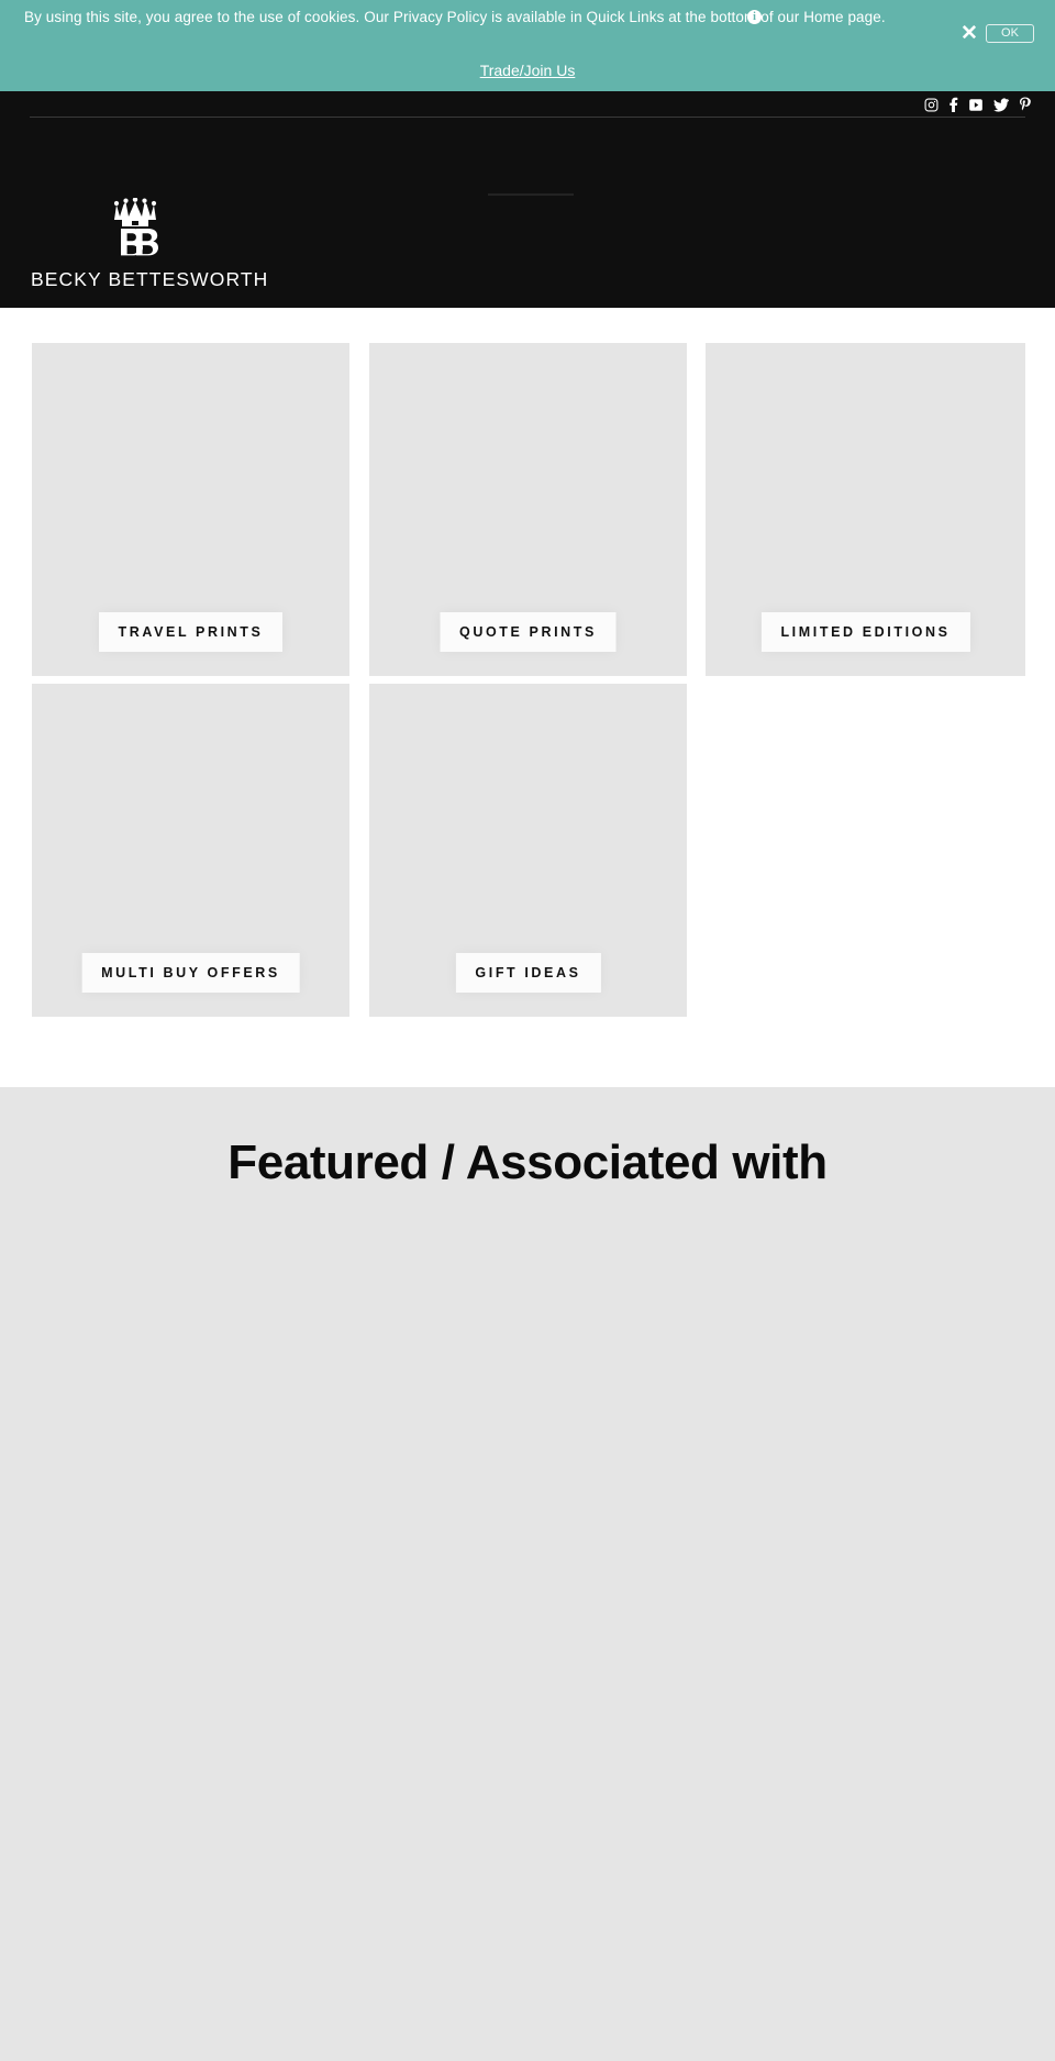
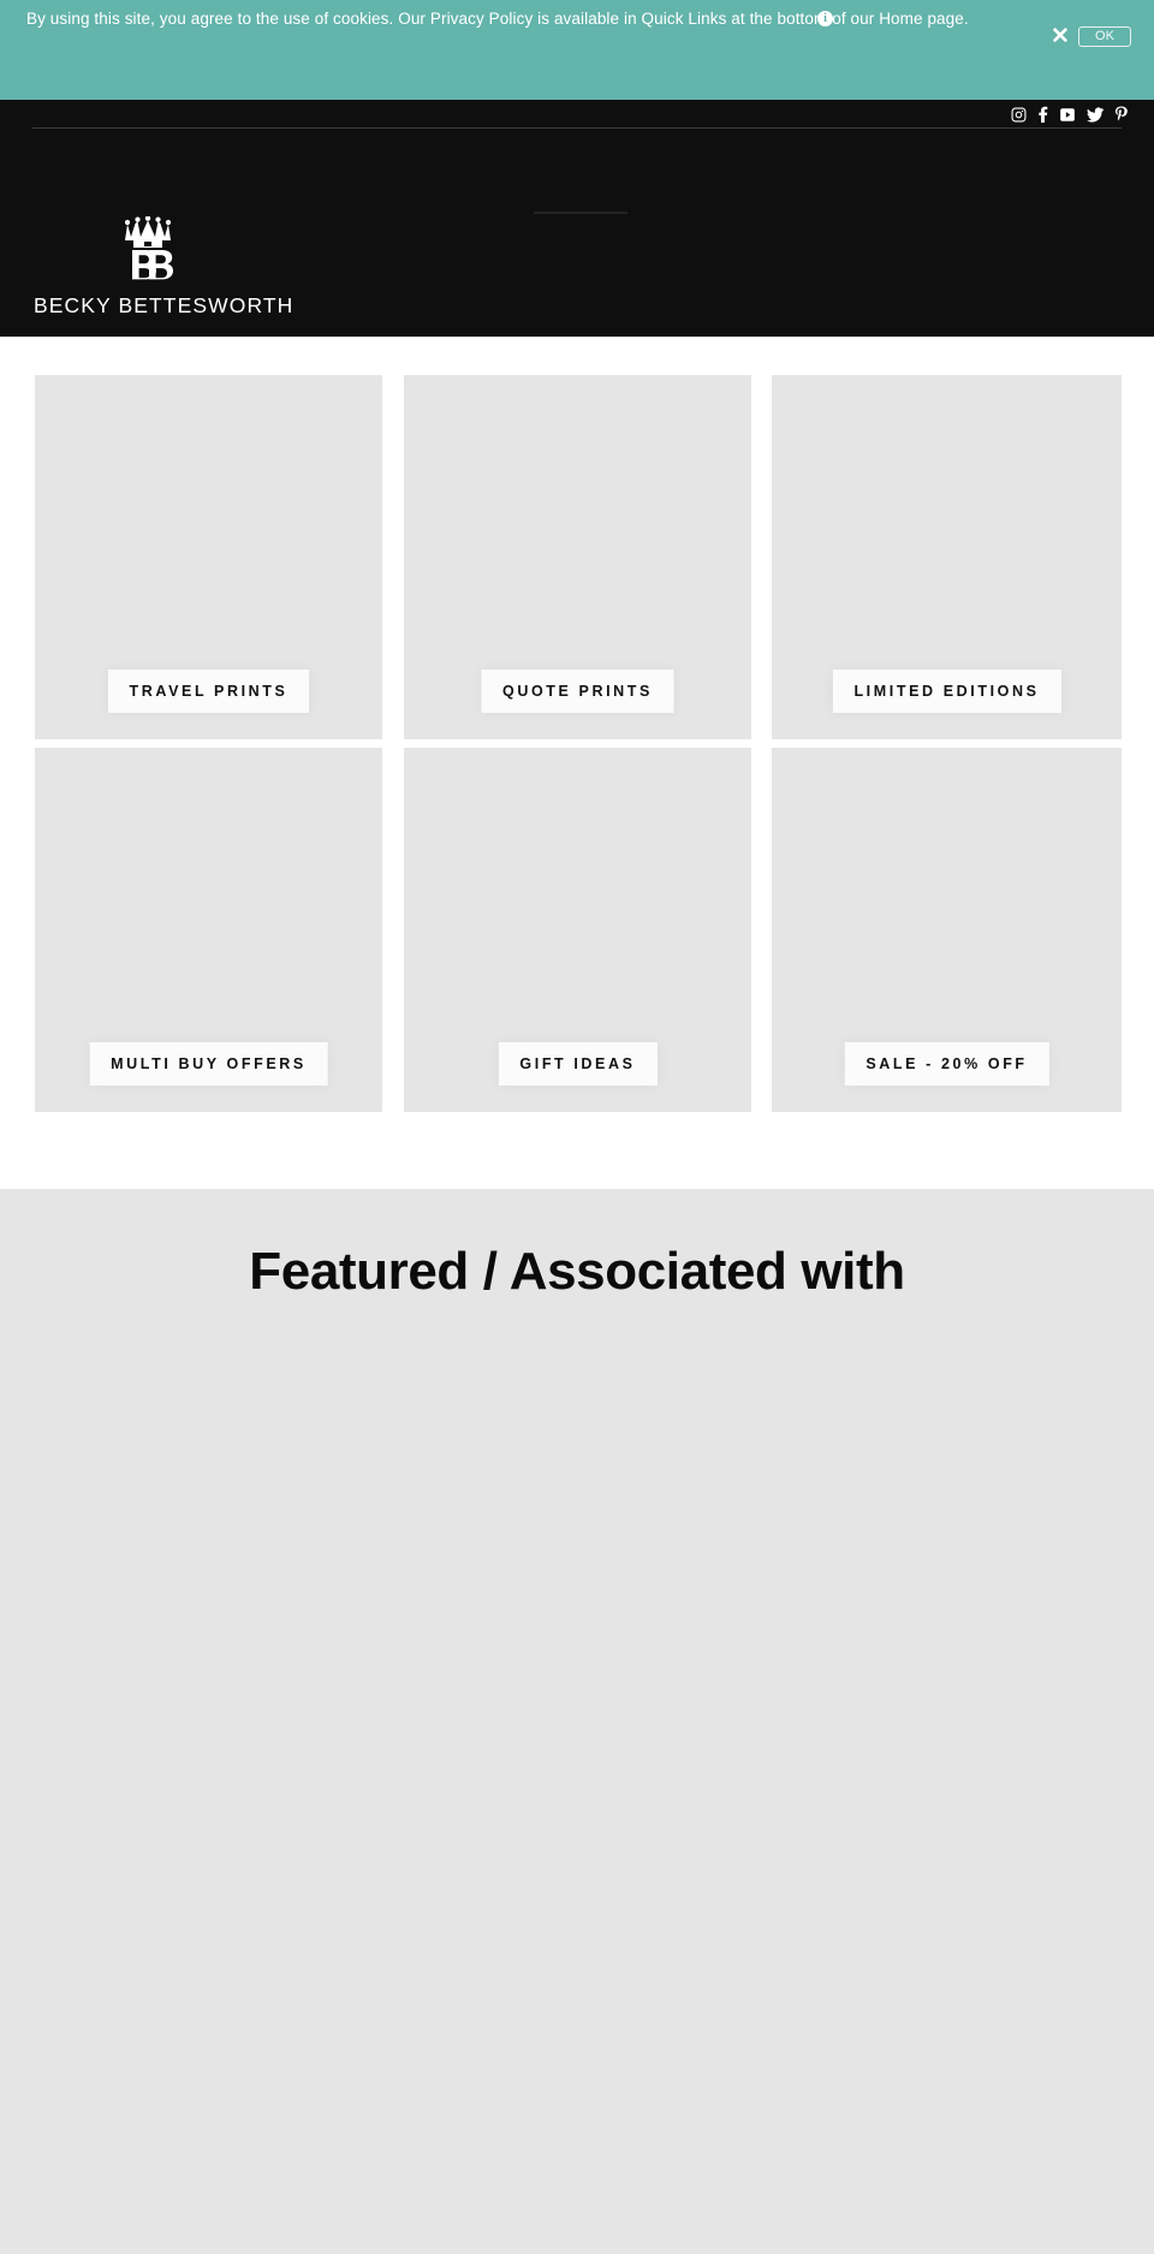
  By using this site, you agree to the use of cookies. Our Privacy Policy is available in Quick Links at the botto of our Home page.
  i
  ✕
  OK
- Trade/Join Us
  BECKY BETTESWORTH
  TRAVEL PRINTS
  QUOTE PRINTS
  LIMITED EDITIONS
  MULTI BUY OFFERS
  GIFT IDEAS
+ SALE - 20% OFF
  Featured / Associated with
